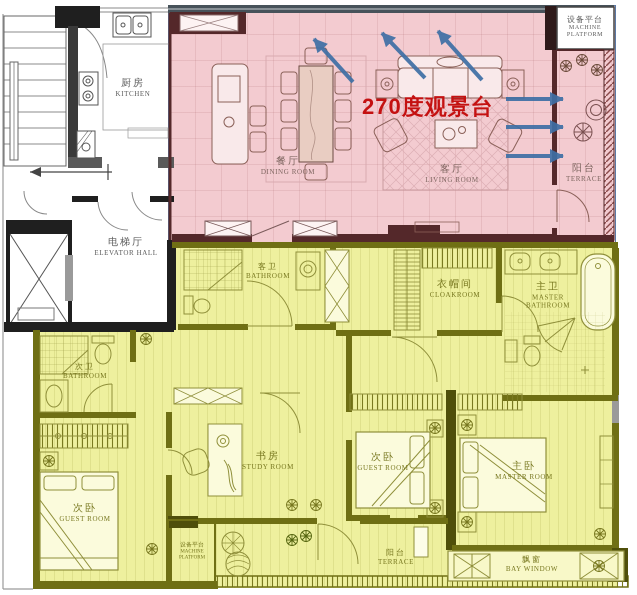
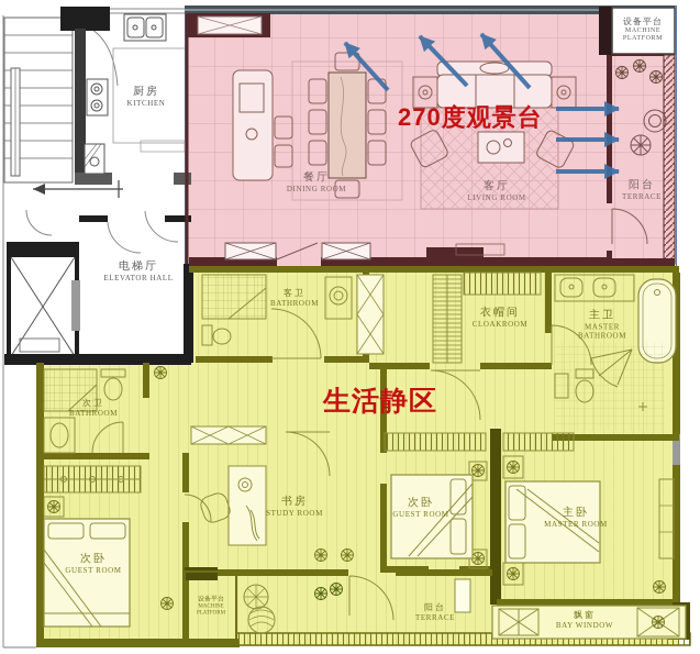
  厨房
  KITCHEN
  电梯厅
  ELEVATOR HALL
  餐厅
  DINING ROOM
  客厅
  LIVING ROOM
  设备平台
  阳台
  TERRACE
  客卫
  BATHROOM
  衣帽间
  CLOAKROOM
  主卫
  MASTER BATHROOM
  次卫
  BATHROOM
  次卧
  GUEST ROOM
  书房
  STUDY ROOM
  次卧
  GUEST ROOM
  主卧
  MASTER ROOM
  阳台
  TERRACE
  飘窗
  BAY WINDOW
  270度观景台
+ 生活静区
